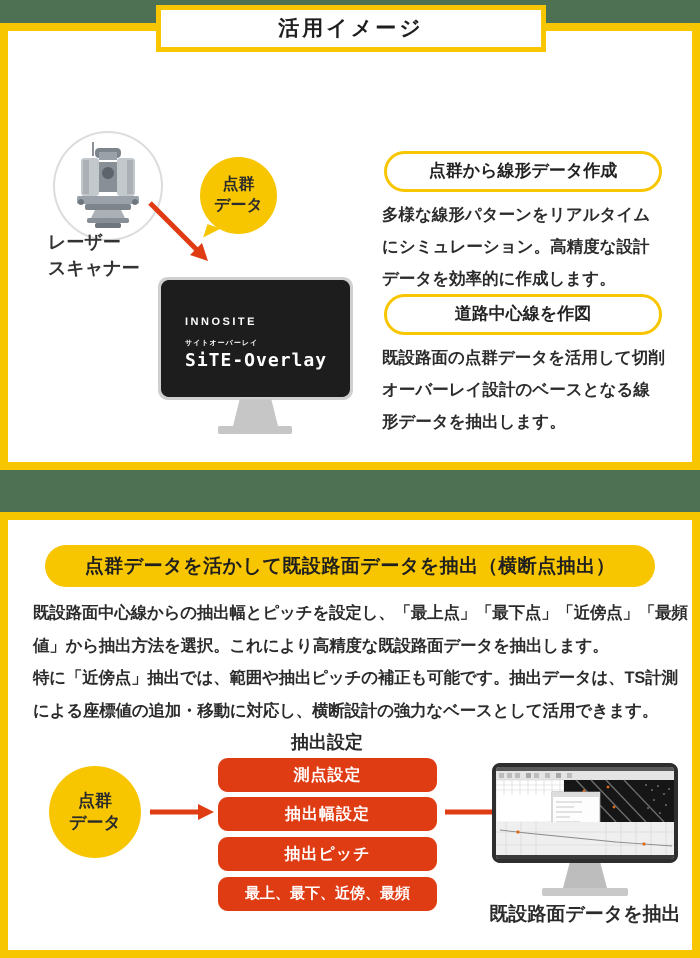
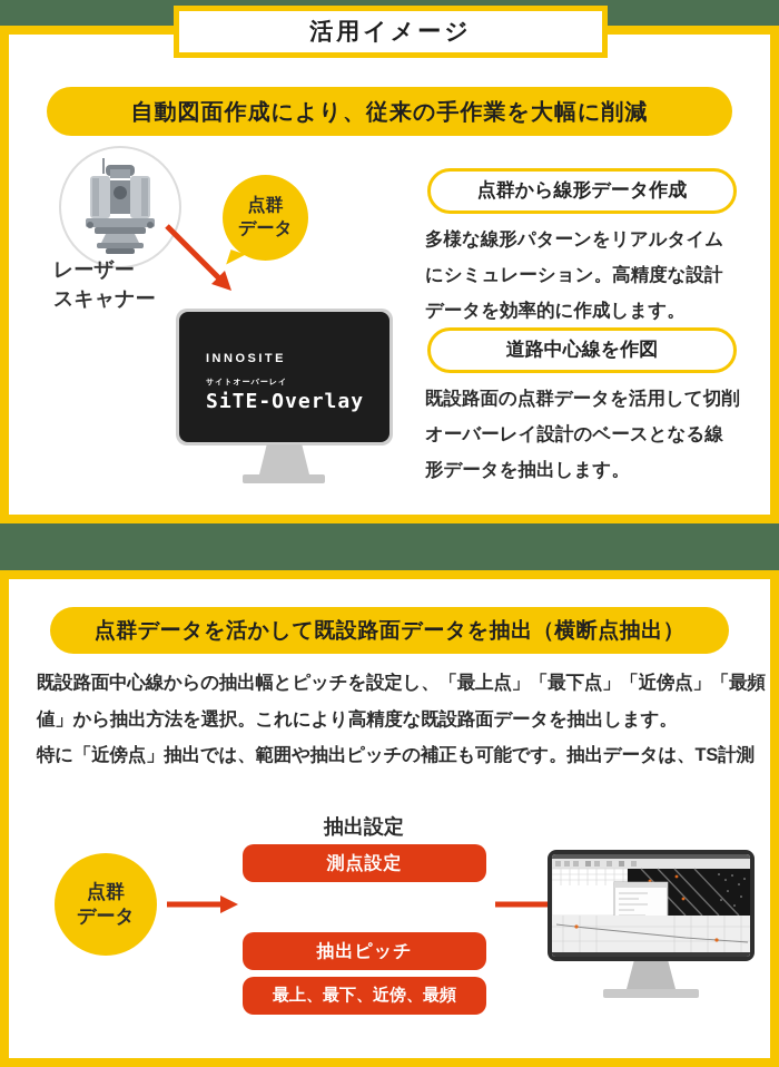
  活用イメージ
+ 自動図面作成により、従来の手作業を大幅に削減
  レーザー
  スキャナー
  点群
  データ
  INNOSITE
  SiTE-Overlay
  点群から線形データ作成
  多様な線形パターンをリアルタイムにシミュレーション。高精度な設計データを効率的に作成します。
  道路中心線を作図
  既設路面の点群データを活用して切削オーバーレイ設計のベースとなる線形データを抽出します。
  点群データを活かして既設路面データを抽出（横断点抽出）
  既設路面中心線からの抽出幅とピッチを設定し、「最上点」「最下点」「近傍点」「最頻
  値」から抽出方法を選択。これにより高精度な既設路面データを抽出します。
  特に「近傍点」抽出では、範囲や抽出ピッチの補正も可能です。抽出データは、TS計測
- による座標値の追加・移動に対応し、横断設計の強力なベースとして活用できます。
  抽出設定
  点群
  データ
  測点設定
- 抽出幅設定
  抽出ピッチ
  最上、最下、近傍、最頻
- 既設路面データを抽出
